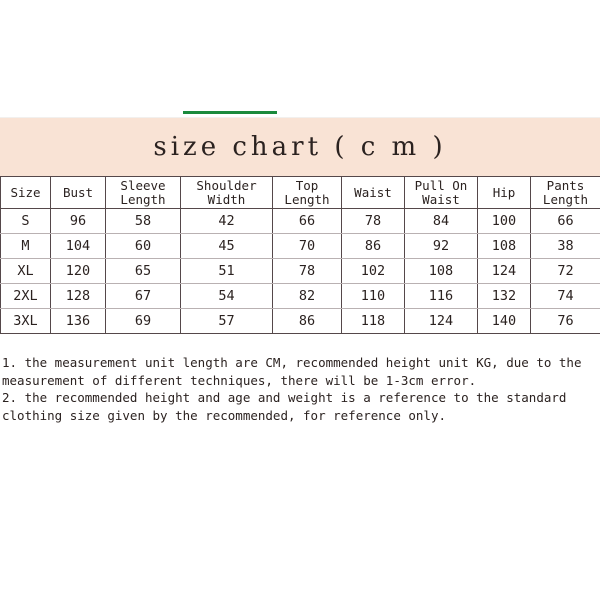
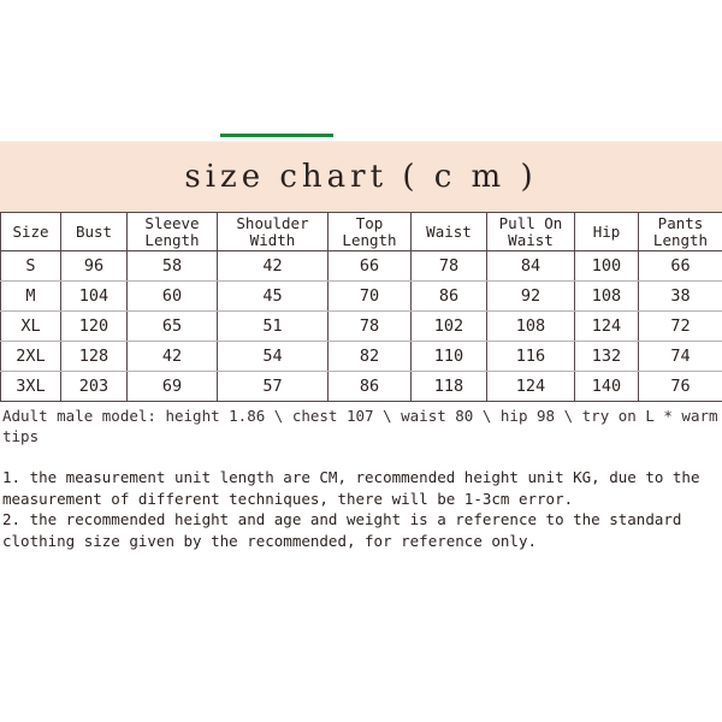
  size chart ( c m )
  Size	Bust	Sleeve Length	Shoulder Width	Top Length	Waist	Pull On Waist	Hip	Pants Length
  S	96	58	42	66	78	84	100	66
  M	104	60	45	70	86	92	108	38
  XL	120	65	51	78	102	108	124	72
- 2XL	128	67	54	82	110	116	132	74
+ 2XL	128	42	54	82	110	116	132	74
- 3XL	136	69	57	86	118	124	140	76
+ 3XL	203	69	57	86	118	124	140	76
+ Adult male model: height 1.86 \ chest 107 \ waist 80 \ hip 98 \ try on L * warm tips
  1. the measurement unit length are CM, recommended height unit KG, due to the measurement of different techniques, there will be 1-3cm error.
  2. the recommended height and age and weight is a reference to the standard clothing size given by the recommended, for reference only.
